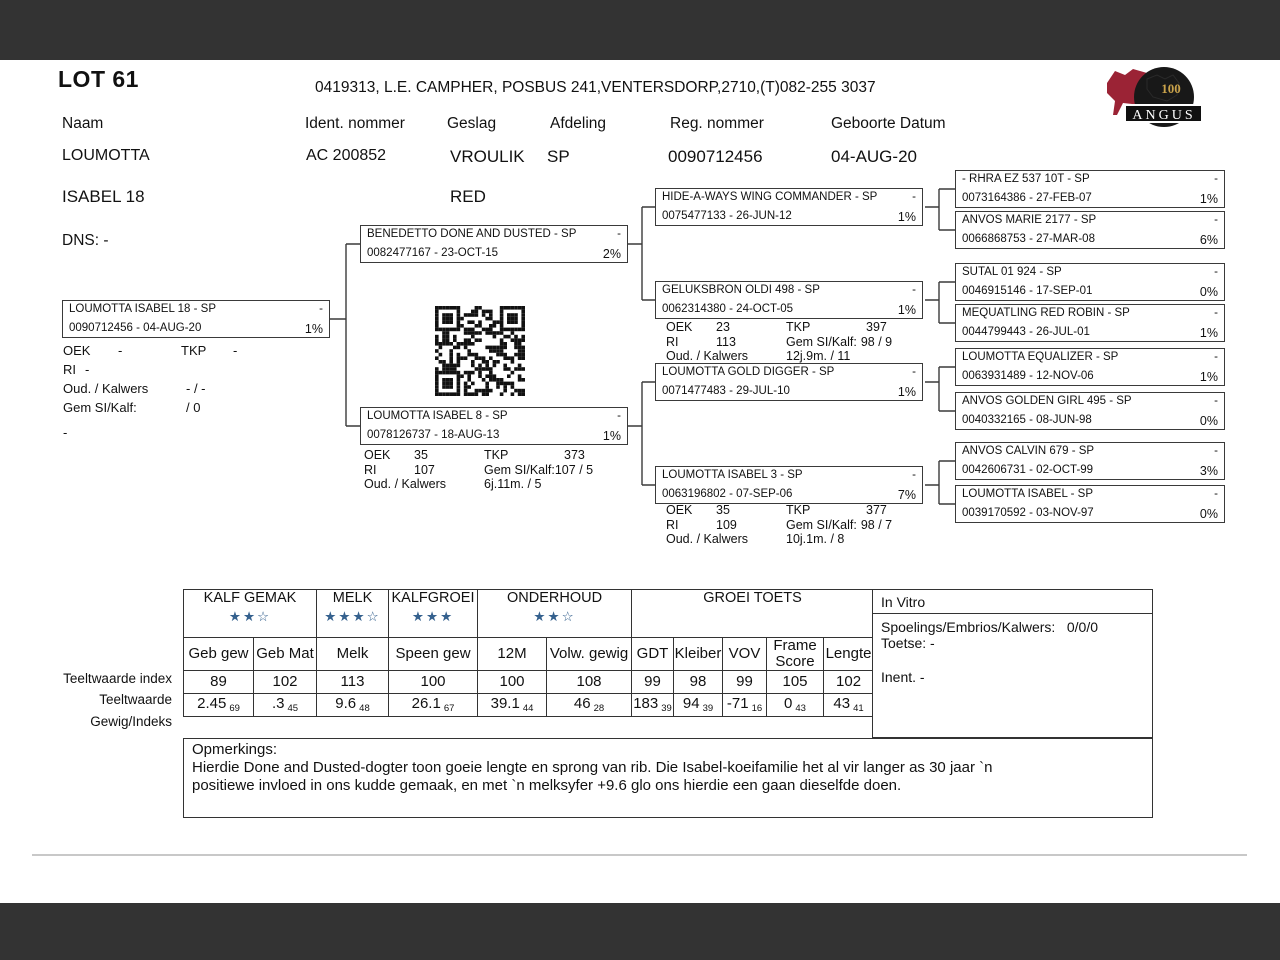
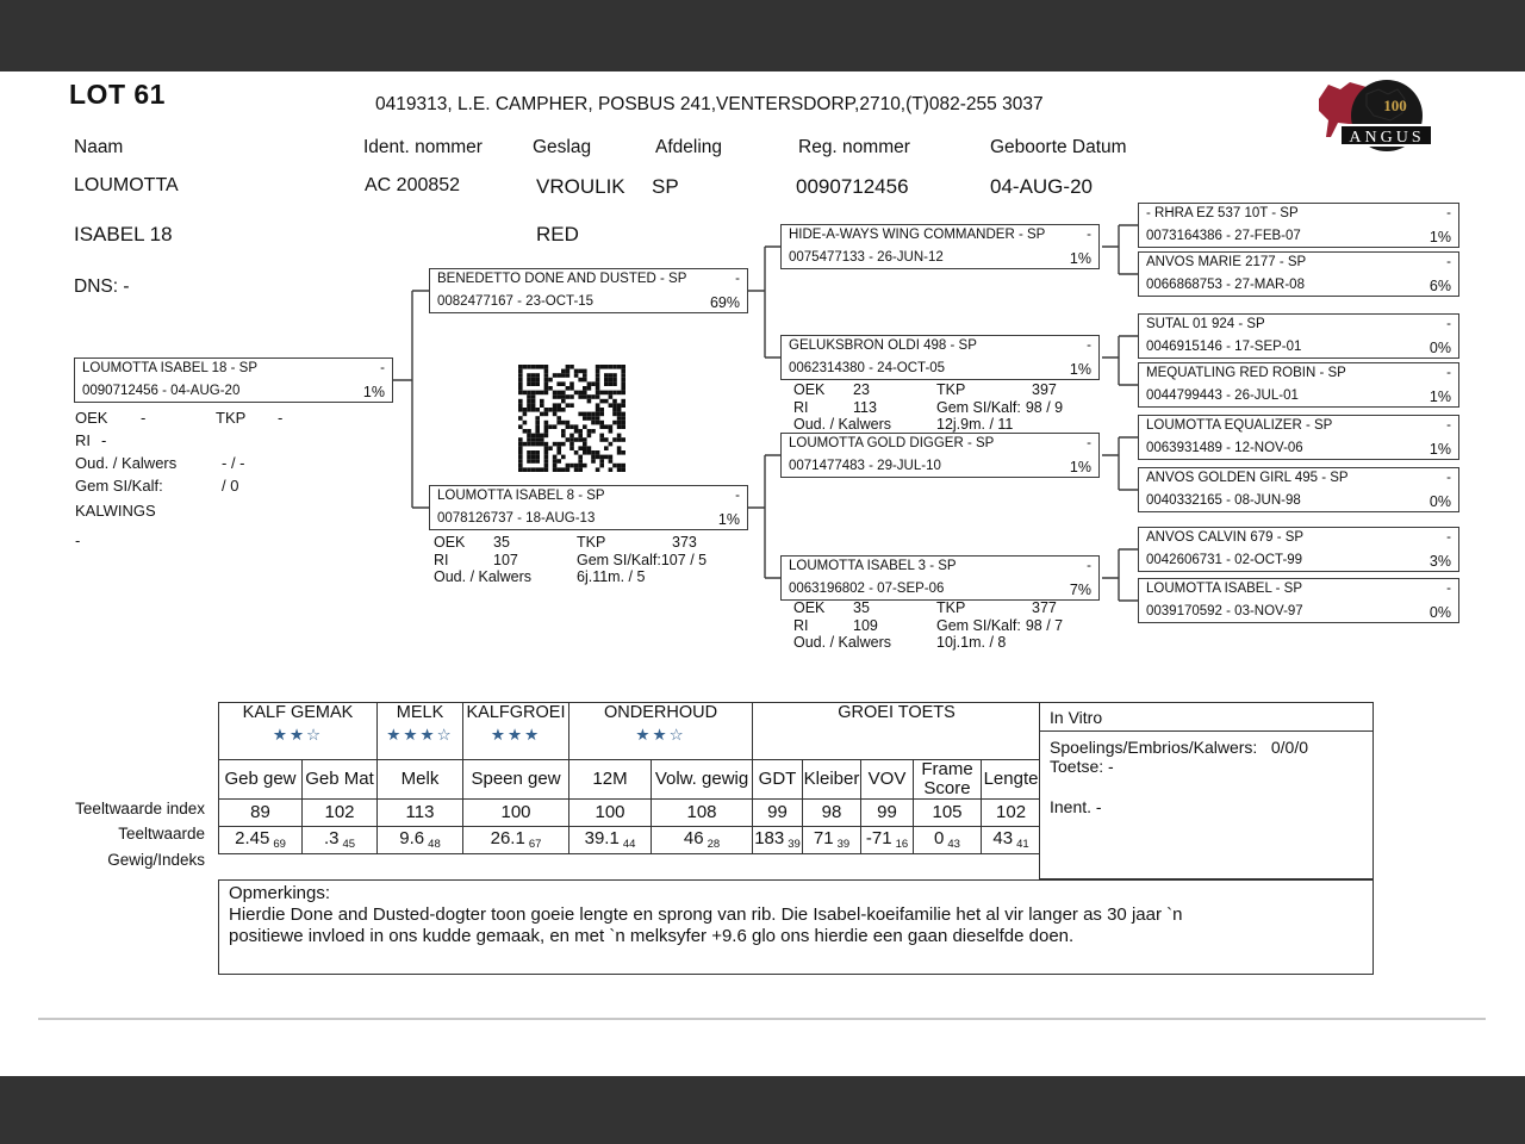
  LOT 61
  0419313, L.E. CAMPHER, POSBUS 241,VENTERSDORP,2710,(T)082-255 3037
  Naam
  Ident. nommer
  Geslag
  Afdeling
  Reg. nommer
  Geboorte Datum
  LOUMOTTA
  AC 200852
  VROULIK
  SP
  0090712456
  04-AUG-20
  ISABEL 18
  RED
  DNS: -
  100
  ANGUS
  LOUMOTTA ISABEL 18 - SP
  -
  0090712456 - 04-AUG-20
  1%
  OEK
  -
  TKP
  -
  RI
  -
  Oud. / Kalwers
  - / -
  Gem SI/Kalf:
  / 0
+ KALWINGS
  -
  BENEDETTO DONE AND DUSTED - SP
  -
  0082477167 - 23-OCT-15
- 2%
+ 69%
  LOUMOTTA ISABEL 8 - SP
  -
  0078126737 - 18-AUG-13
  1%
  OEK
  35
  TKP
  373
  RI
  107
  Gem SI/Kalf:
  107 / 5
  Oud. / Kalwers
  6j.11m. / 5
  HIDE-A-WAYS WING COMMANDER - SP
  -
  0075477133 - 26-JUN-12
  1%
  GELUKSBRON OLDI 498 - SP
  -
  0062314380 - 24-OCT-05
  1%
  OEK
  23
  TKP
  397
  RI
  113
  Gem SI/Kalf:
  98 / 9
  Oud. / Kalwers
  12j.9m. / 11
  LOUMOTTA GOLD DIGGER - SP
  -
  0071477483 - 29-JUL-10
  1%
  LOUMOTTA ISABEL 3 - SP
  -
  0063196802 - 07-SEP-06
  7%
  OEK
  35
  TKP
  377
  RI
  109
  Gem SI/Kalf:
  98 / 7
  Oud. / Kalwers
  10j.1m. / 8
  - RHRA EZ 537 10T - SP
  -
  0073164386 - 27-FEB-07
  1%
  ANVOS MARIE 2177 - SP
  -
  0066868753 - 27-MAR-08
  6%
  SUTAL 01 924 - SP
  -
  0046915146 - 17-SEP-01
  0%
  MEQUATLING RED ROBIN - SP
  -
  0044799443 - 26-JUL-01
  1%
  LOUMOTTA EQUALIZER - SP
  -
  0063931489 - 12-NOV-06
  1%
  ANVOS GOLDEN GIRL 495 - SP
  -
  0040332165 - 08-JUN-98
  0%
  ANVOS CALVIN 679 - SP
  -
  0042606731 - 02-OCT-99
  3%
  LOUMOTTA ISABEL - SP
  -
  0039170592 - 03-NOV-97
  0%
  Teeltwaarde index
  Teeltwaarde
  Gewig/Indeks
  KALF GEMAK★★☆	MELK★★★☆	KALFGROEI★★★	ONDERHOUD★★☆	GROEI TOETS
  Geb gew	Geb Mat	Melk	Speen gew	12M	Volw. gewig	GDT	Kleiber	VOV	Frame Score	Lengte
  89	102	113	100	100	108	99	98	99	105	102
- 2.45 69	.3 45	9.6 48	26.1 67	39.1 44	46 28	183 39	94 39	-71 16	0 43	43 41
+ 2.45 69	.3 45	9.6 48	26.1 67	39.1 44	46 28	183 39	71 39	-71 16	0 43	43 41
  In Vitro
  Spoelings/Embrios/Kalwers:
  0/0/0
  Toetse: -
  Inent. -
  Opmerkings:
  Hierdie Done and Dusted-dogter toon goeie lengte en sprong van rib. Die Isabel-koeifamilie het al vir langer as 30 jaar `n positiewe invloed in ons kudde gemaak, en met `n melksyfer +9.6 glo ons hierdie een gaan dieselfde doen.
